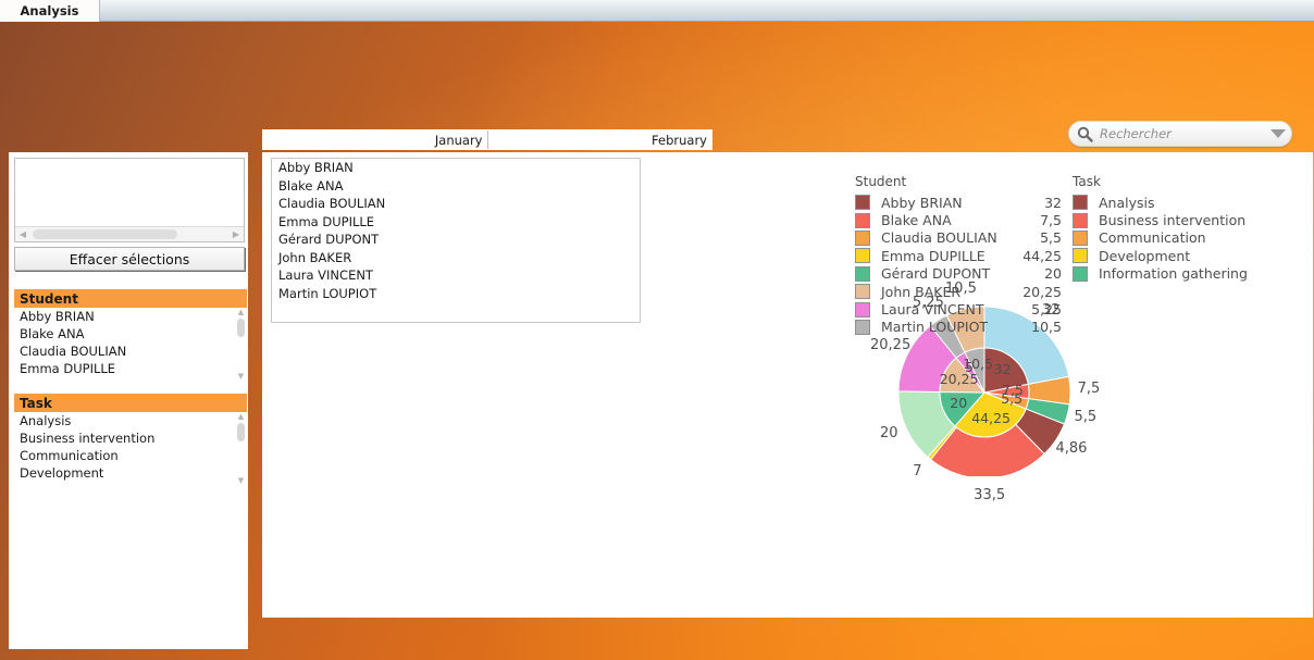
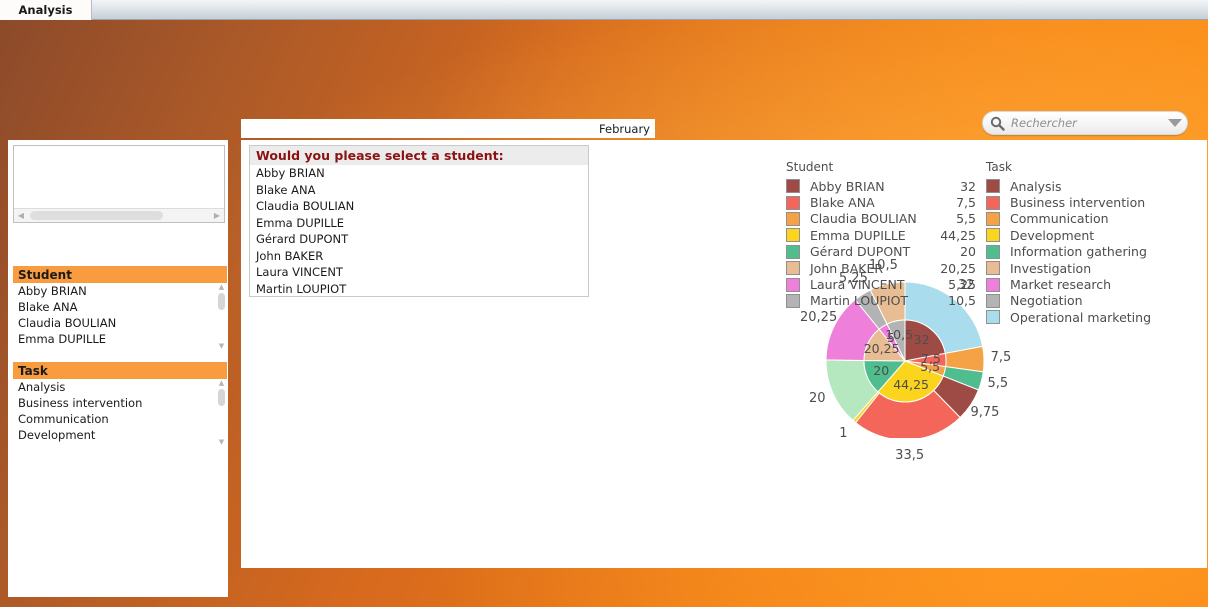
  Analysis
- January
  February
  Rechercher
  ◀
  ▶
- Effacer sélections
  Student
  Abby BRIAN
  Blake ANA
  Claudia BOULIAN
  Emma DUPILLE
  ▲
  ▼
  Task
  Analysis
  Business intervention
  Communication
  Development
  ▲
  ▼
+ Would you please select a student:
  Abby BRIAN
  Blake ANA
  Claudia BOULIAN
  Emma DUPILLE
  Gérard DUPONT
  John BAKER
  Laura VINCENT
  Martin LOUPIOT
  32
  7,5
  5,5
- 4,86
+ 9,75
  33,5
- 7
+ 1
  20
  20,25
  5,25
  10,5
  32
  7,5
  5,5
  44,25
  20
  20,25
  5
  10,5
  Student
  Abby BRIAN
  32
  Blake ANA
  7,5
  Claudia BOULIAN
  5,5
  Emma DUPILLE
  44,25
  Gérard DUPONT
  20
  John BAKER
  20,25
  Laura VINCENT
  5,25
  Martin LOUPIOT
  10,5
  Task
  Analysis
  Business intervention
  Communication
  Development
  Information gathering
+ Investigation
+ Market research
+ Negotiation
+ Operational marketing
